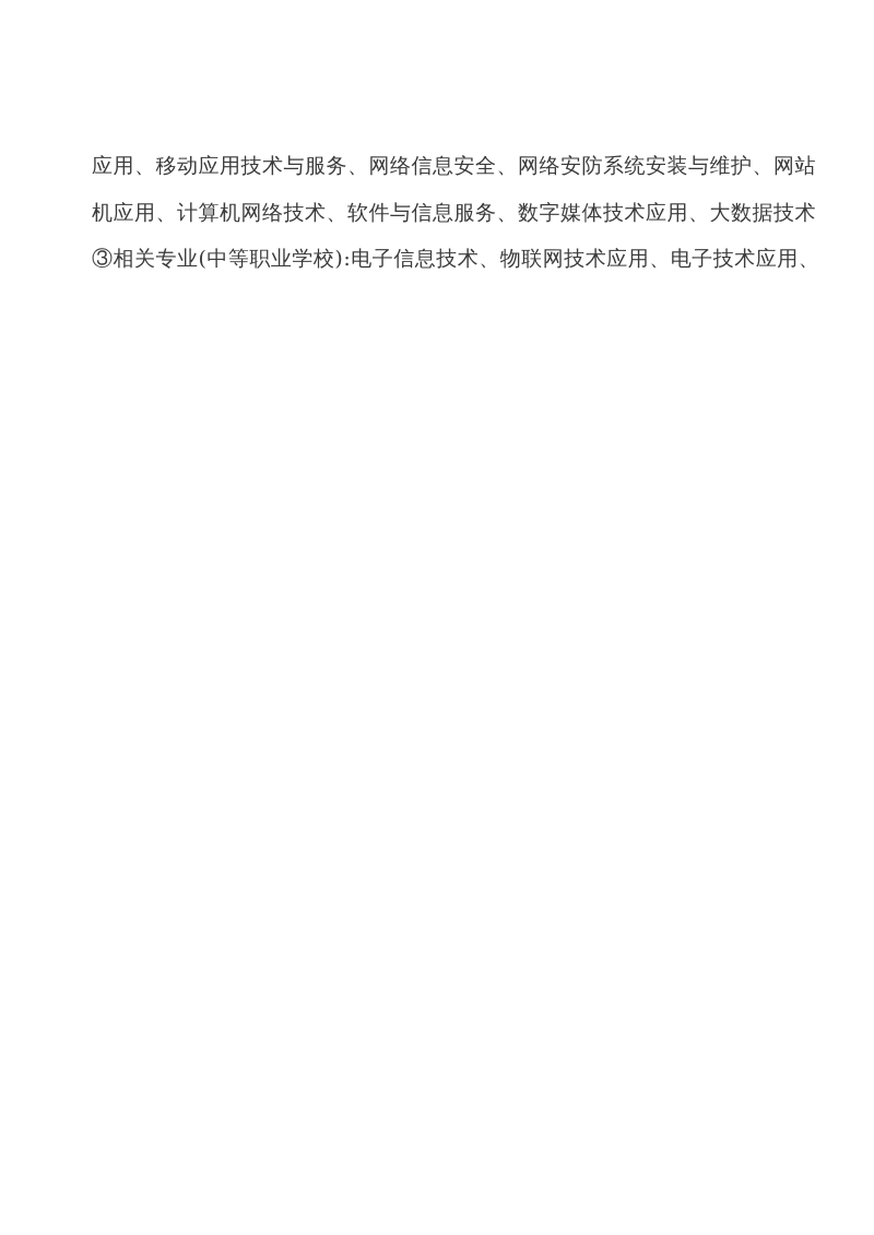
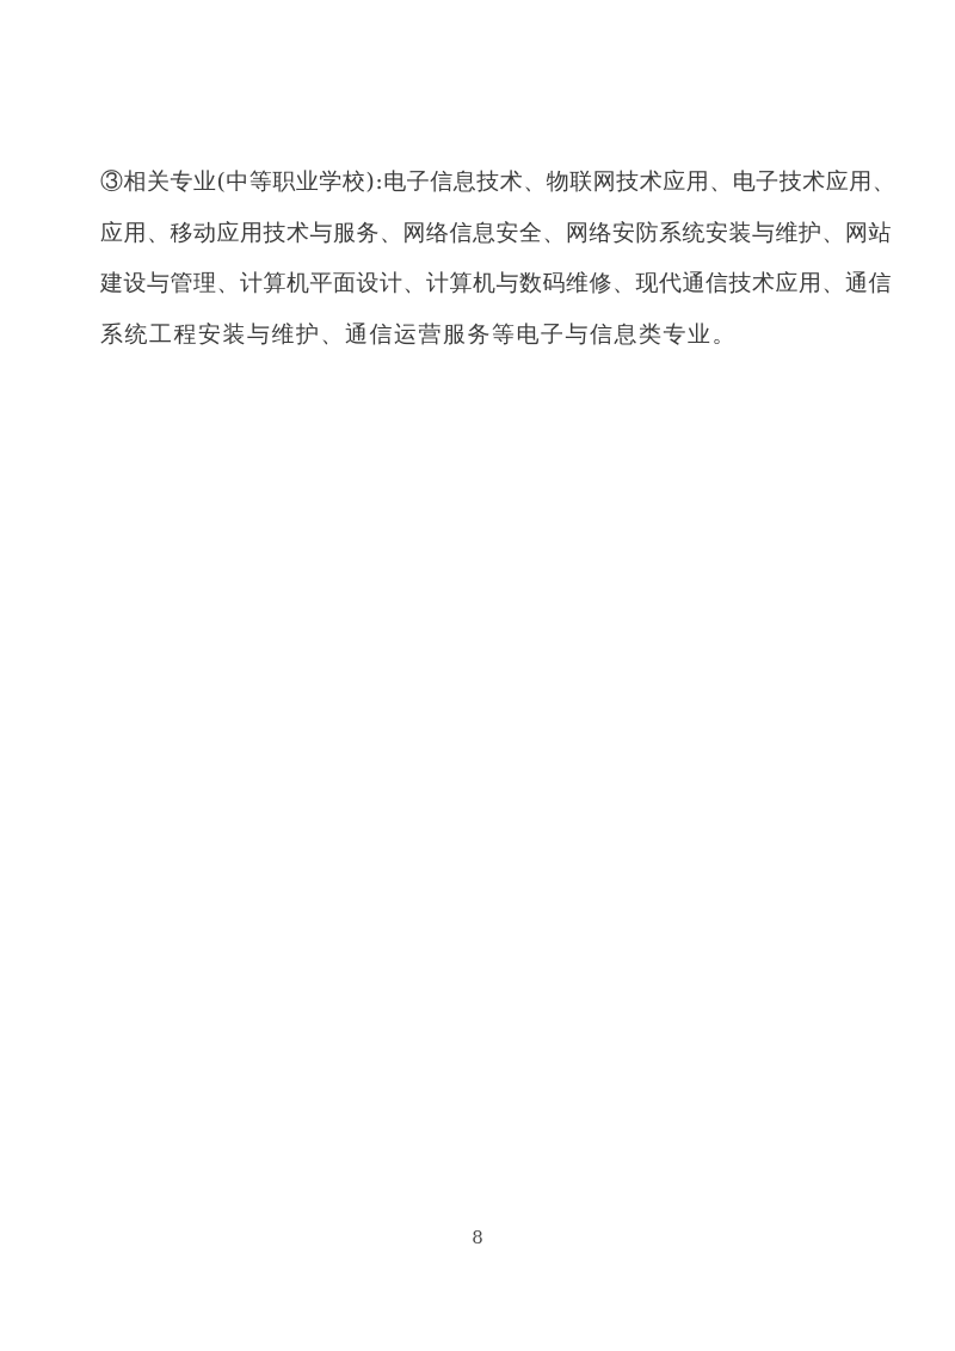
- 应用、移动应用技术与服务、网络信息安全、网络安防系统安装与维护、网站
+ ③相关专业(中等职业学校):电子信息技术、物联网技术应用、电子技术应用、
- 机应用、计算机网络技术、软件与信息服务、数字媒体技术应用、大数据技术
- ③相关专业(中等职业学校):电子信息技术、物联网技术应用、电子技术应用、
+ 应用、移动应用技术与服务、网络信息安全、网络安防系统安装与维护、网站
+ 建设与管理、计算机平面设计、计算机与数码维修、现代通信技术应用、通信
+ 系统工程安装与维护、通信运营服务等电子与信息类专业。
+ 8
